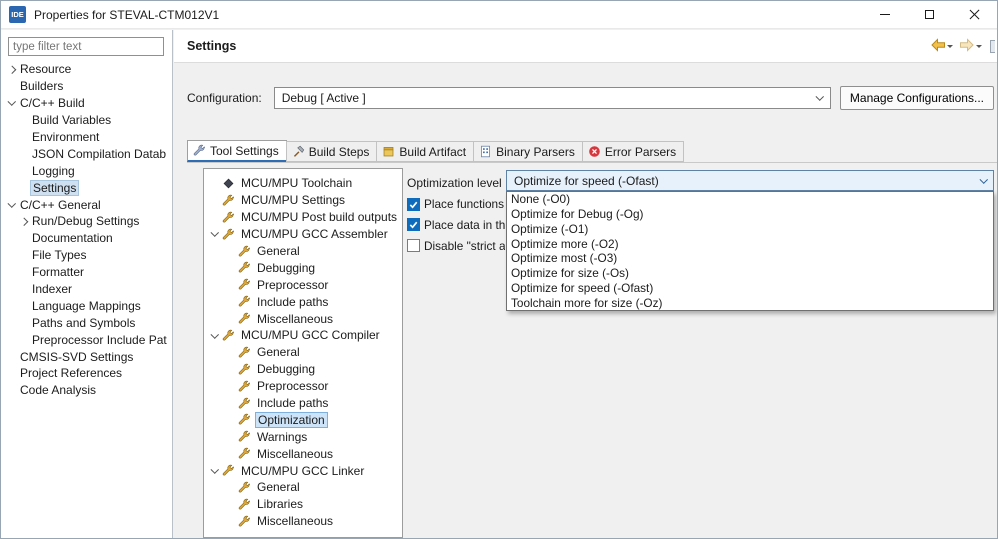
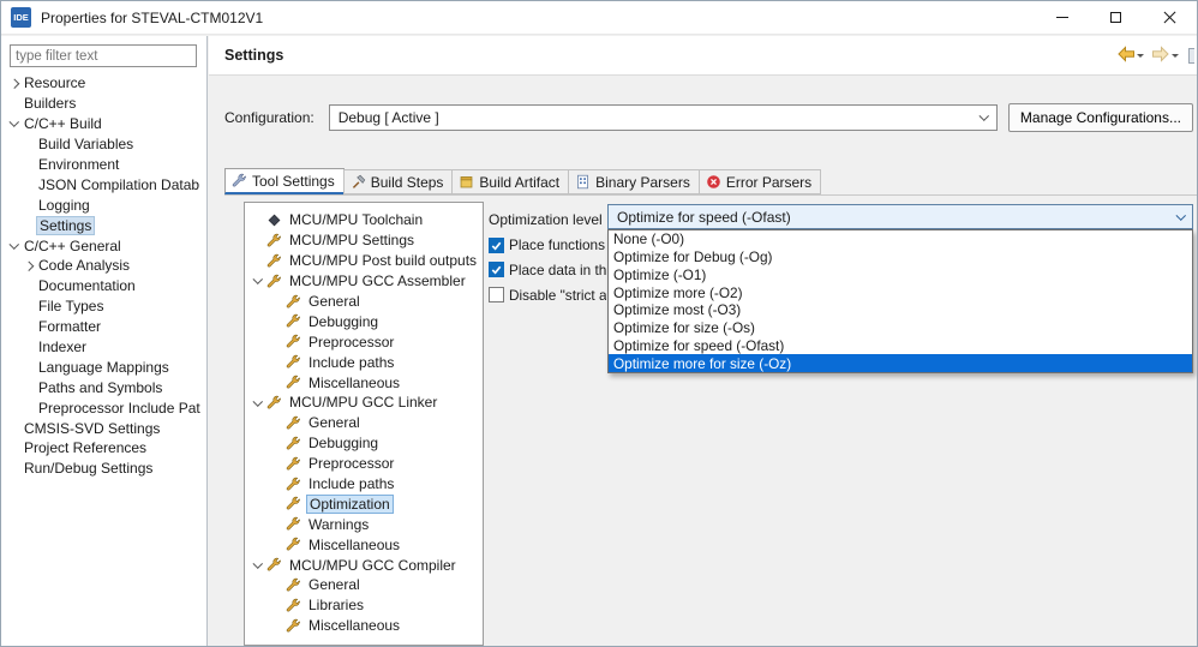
  IDE
  Properties for STEVAL-CTM012V1
  type filter text
  Resource
  Builders
  C/C++ Build
  Build Variables
  Environment
  JSON Compilation Datab
  Logging
  Settings
  C/C++ General
- Run/Debug Settings
+ Code Analysis
  Documentation
  File Types
  Formatter
  Indexer
  Language Mappings
  Paths and Symbols
  Preprocessor Include Pat
  CMSIS-SVD Settings
  Project References
- Code Analysis
+ Run/Debug Settings
  Settings
  Configuration:
  Debug [ Active ]
  Manage Configurations...
  Tool Settings
  Build Steps
  Build Artifact
  Binary Parsers
  Error Parsers
  MCU/MPU Toolchain
  MCU/MPU Settings
  MCU/MPU Post build outputs
  MCU/MPU GCC Assembler
  General
  Debugging
  Preprocessor
  Include paths
  Miscellaneous
- MCU/MPU GCC Compiler
+ MCU/MPU GCC Linker
  General
  Debugging
  Preprocessor
  Include paths
  Optimization
  Warnings
  Miscellaneous
- MCU/MPU GCC Linker
+ MCU/MPU GCC Compiler
  General
  Libraries
  Miscellaneous
  Optimization level
  Place functions
  Place data in th
  Disable "strict a
  Optimize for speed (-Ofast)
  None (-O0)
  Optimize for Debug (-Og)
  Optimize (-O1)
  Optimize more (-O2)
  Optimize most (-O3)
  Optimize for size (-Os)
  Optimize for speed (-Ofast)
- Toolchain more for size (-Oz)
+ Optimize more for size (-Oz)
